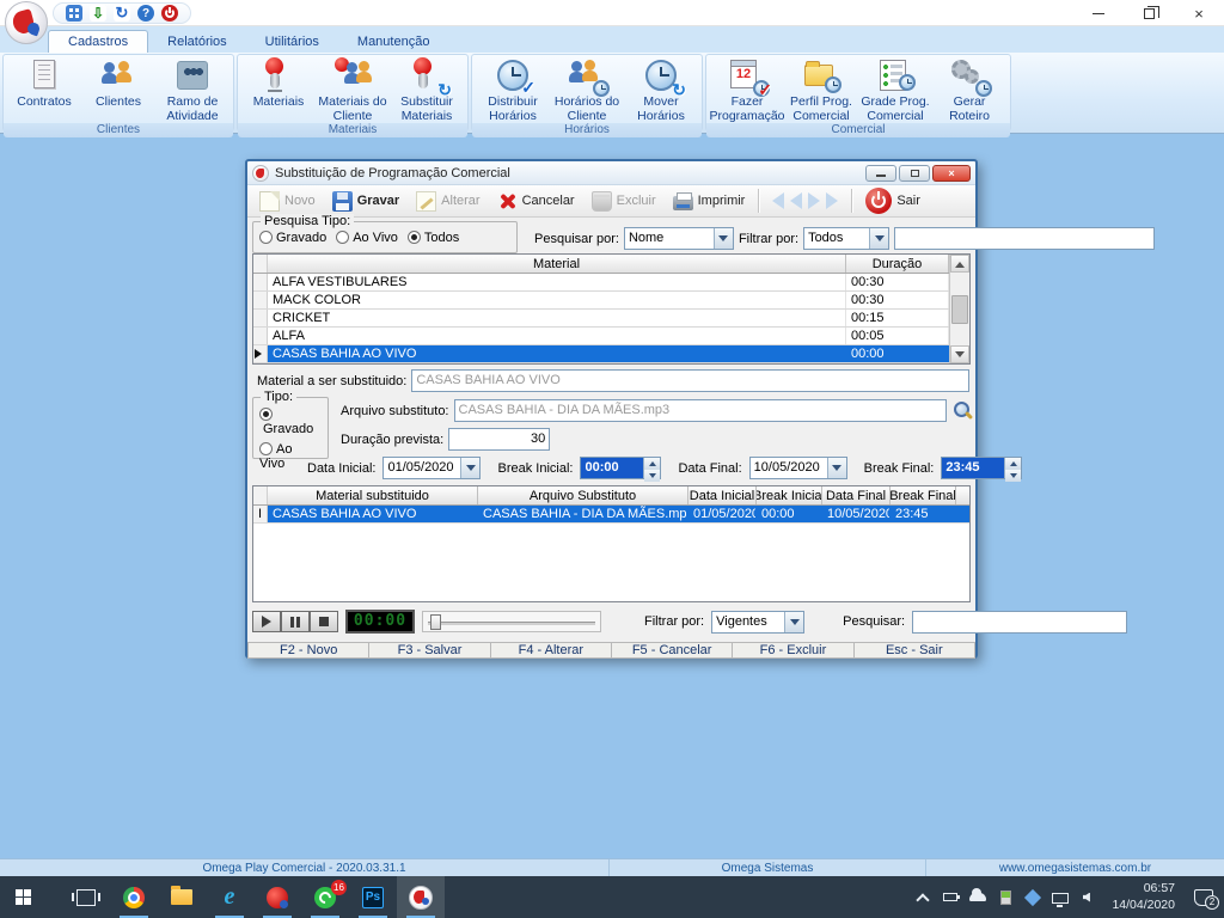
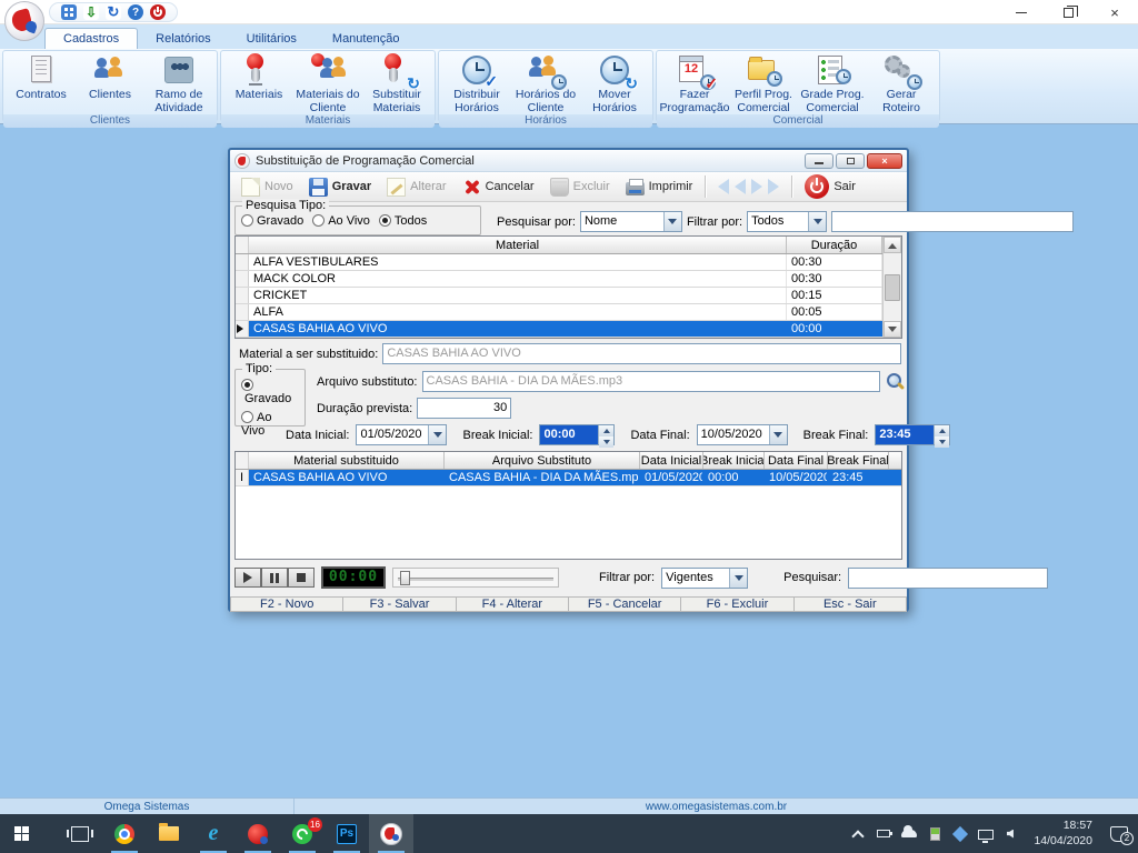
  ⇩
  ↻
  ?
  ×
  Cadastros
  Relatórios
  Utilitários
  Manutenção
  Contratos
  Clientes
  Ramo de Atividade
  Clientes
  Materiais
  Materiais do Cliente
  ↻
  Substituir Materiais
  Materiais
  ✓
  Distribuir Horários
  Horários do Cliente
  ↻
  Mover Horários
  Horários
  12
  ✓
  Fazer Programação
  Perfil Prog. Comercial
  Grade Prog. Comercial
  Gerar Roteiro
  Comercial
  Substituição de Programação Comercial
  ×
  Novo
  Gravar
  Alterar
  Cancelar
  Excluir
  Imprimir
  Sair
  Pesquisa Tipo:
  Gravado
  Ao Vivo
  Todos
  Pesquisar por:
  Nome
  Filtrar por:
  Todos
  Material
  Duração
  ALFA VESTIBULARES
  00:30
  MACK COLOR
  00:30
  CRICKET
  00:15
  ALFA
  00:05
  CASAS BAHIA AO VIVO
  00:00
  Material a ser substituido:
  CASAS BAHIA AO VIVO
  Tipo:
  Gravado
  Ao Vivo
  Arquivo substituto:
  CASAS BAHIA - DIA DA MÃES.mp3
  Duração prevista:
  30
  Data Inicial:
  01/05/2020
  Break Inicial:
  00:00
  Data Final:
  10/05/2020
  Break Final:
  23:45
  Material substituido
  Arquivo Substituto
  Data Inicial
  Break Inicia
  Data Final
  Break Final
  I
  CASAS BAHIA AO VIVO
  CASAS BAHIA - DIA DA MÃES.mp
  01/05/2020
  00:00
  10/05/2020
  23:45
  00:00
  Filtrar por:
  Vigentes
  Pesquisar:
  F2 - Novo
  F3 - Salvar
  F4 - Alterar
  F5 - Cancelar
  F6 - Excluir
  Esc - Sair
- Omega Play Comercial - 2020.03.31.1
  Omega Sistemas
  www.omegasistemas.com.br
  e
  16
  Ps
- 06:57
+ 18:57
  14/04/2020
  2
